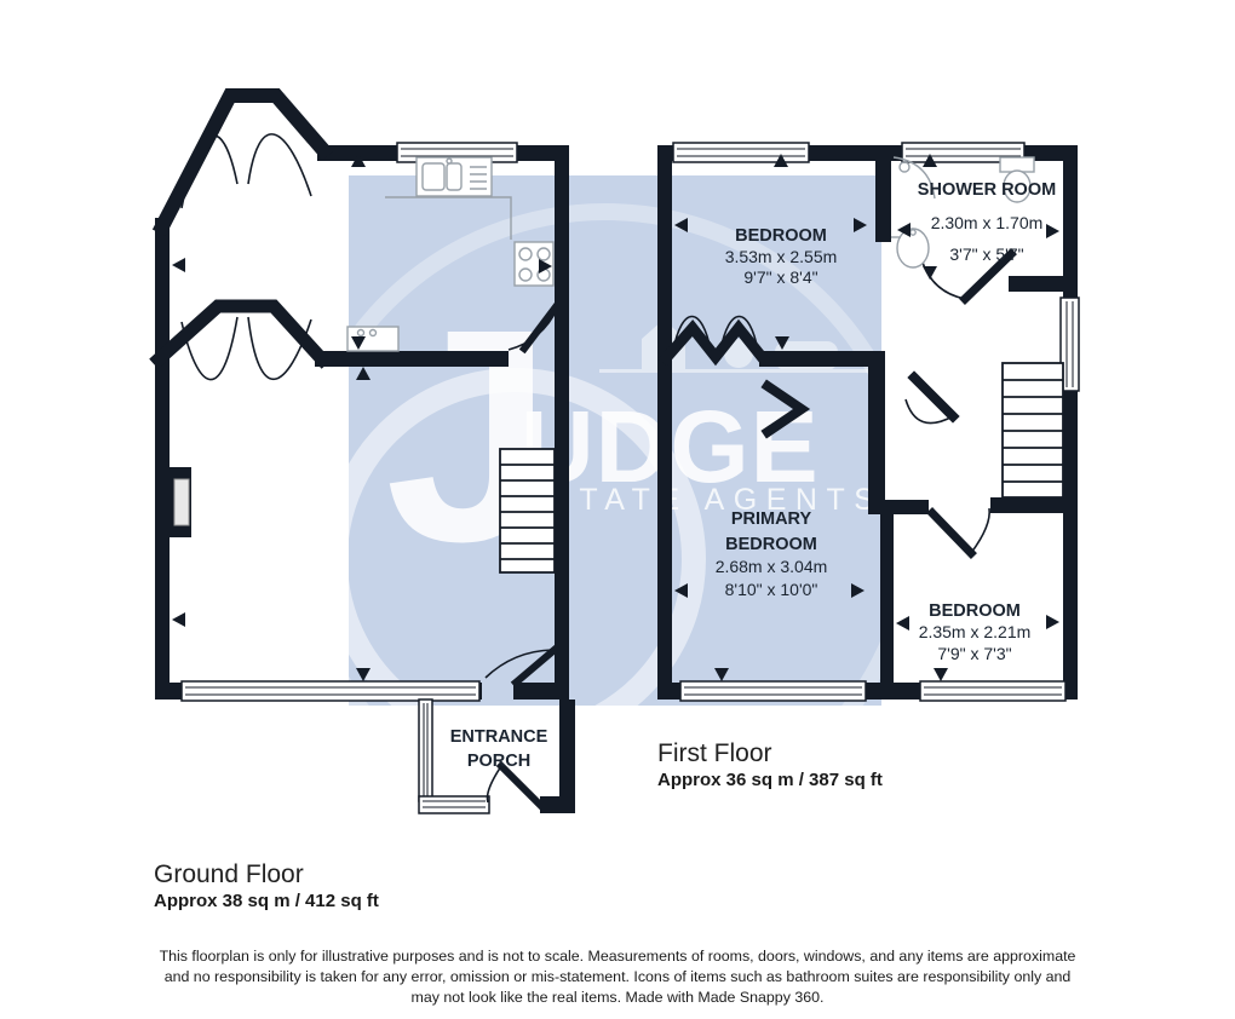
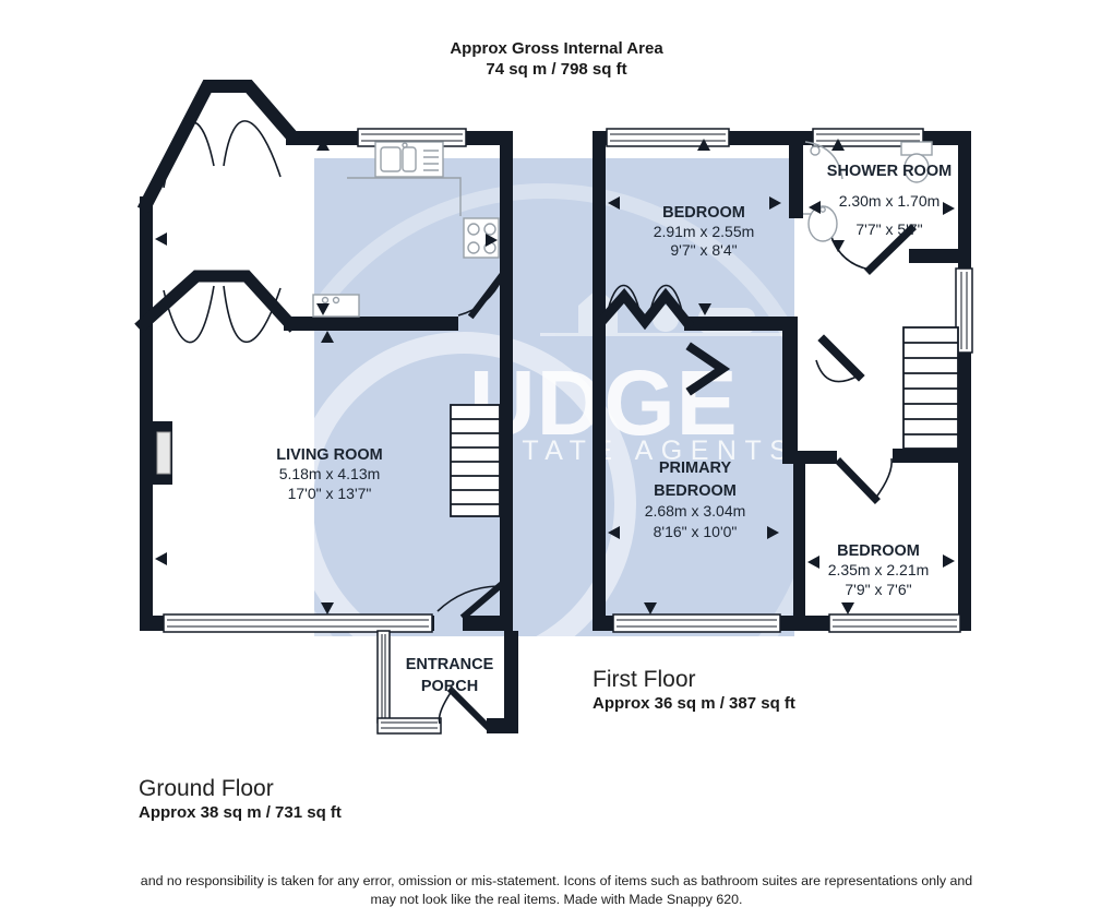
- J
  DGE
  TATE AGENT
+ Approx Gross Internal Area
+ 74 sq m / 798 sq ft
+ LIVING ROOM
+ 5.18m x 4.13m
+ 17'0" x 13'7"
  ENTRANCE
  PORCH
  BEDROOM
- 3.53m x 2.55m
+ 2.91m x 2.55m
  9'7" x 8'4"
  SHOWER ROOM
  2.30m x 1.70m
- 3'7" x 5'7"
+ 7'7" x 5'7"
  PRIMARY
  BEDROOM
  2.68m x 3.04m
- 8'10" x 10'0"
+ 8'16" x 10'0"
  BEDROOM
  2.35m x 2.21m
- 7'9" x 7'3"
+ 7'9" x 7'6"
  First Floor
  Approx 36 sq m / 387 sq ft
  Ground Floor
- Approx 38 sq m / 412 sq ft
+ Approx 38 sq m / 731 sq ft
- This floorplan is only for illustrative purposes and is not to scale. Measurements of rooms, doors, windows, and any items are approximate
- and no responsibility is taken for any error, omission or mis-statement. Icons of items such as bathroom suites are responsibility only and
+ and no responsibility is taken for any error, omission or mis-statement. Icons of items such as bathroom suites are representations only and
- may not look like the real items. Made with Made Snappy 360.
+ may not look like the real items. Made with Made Snappy 620.
